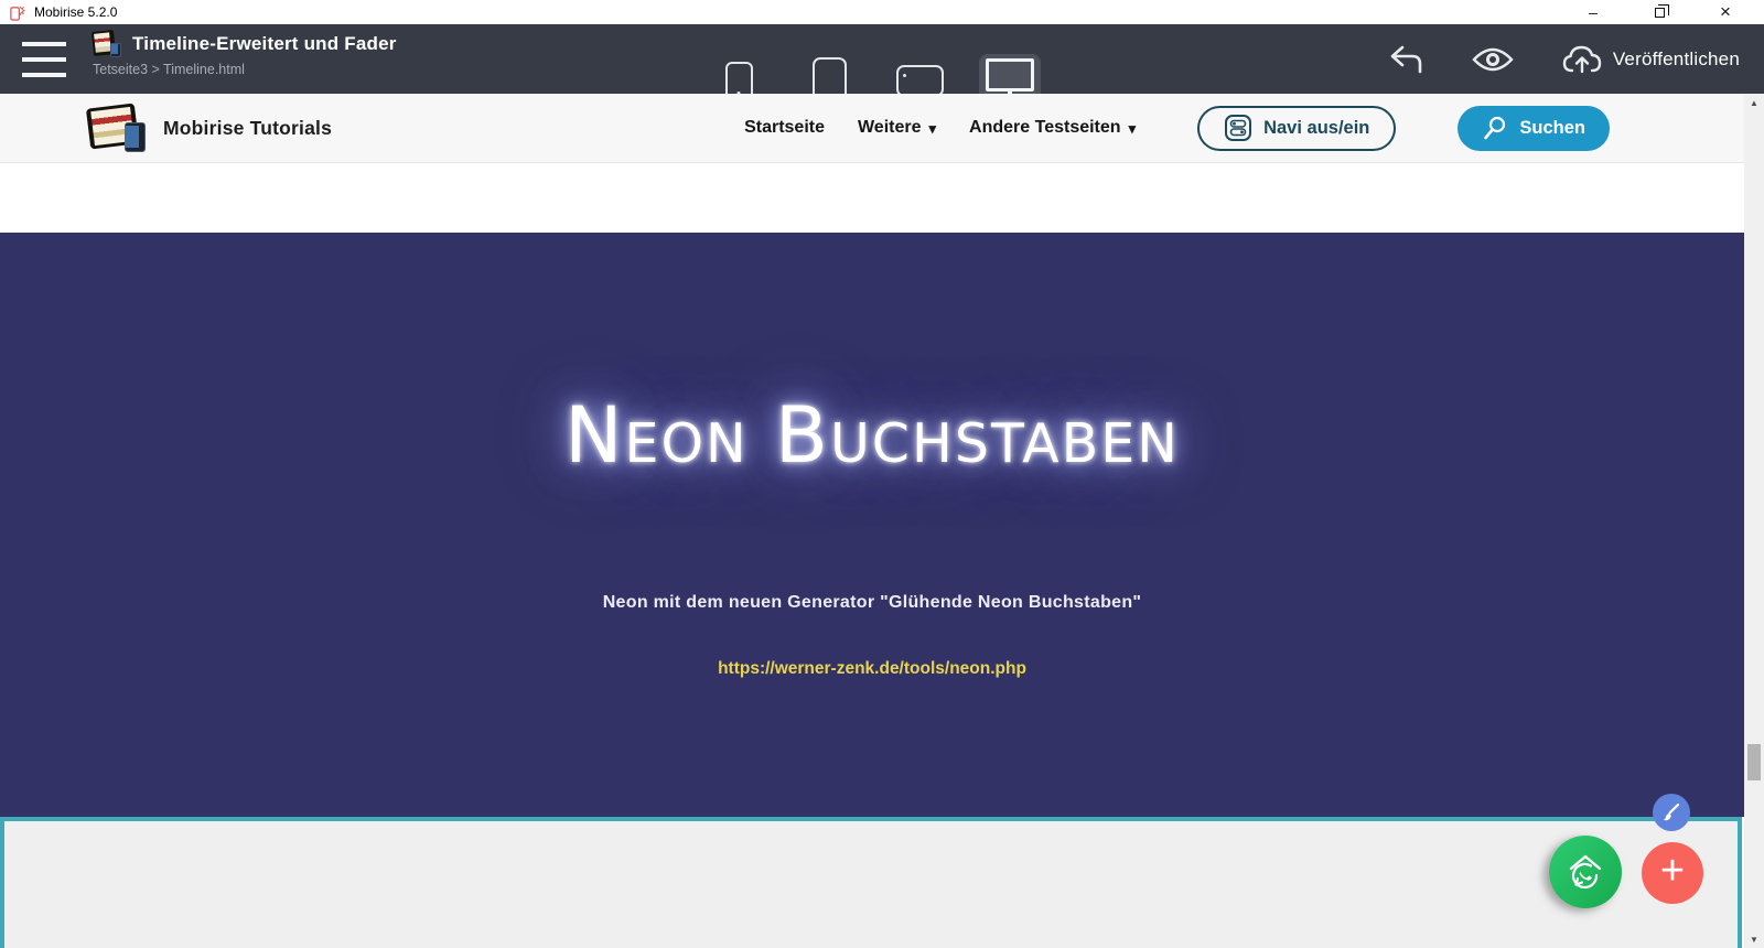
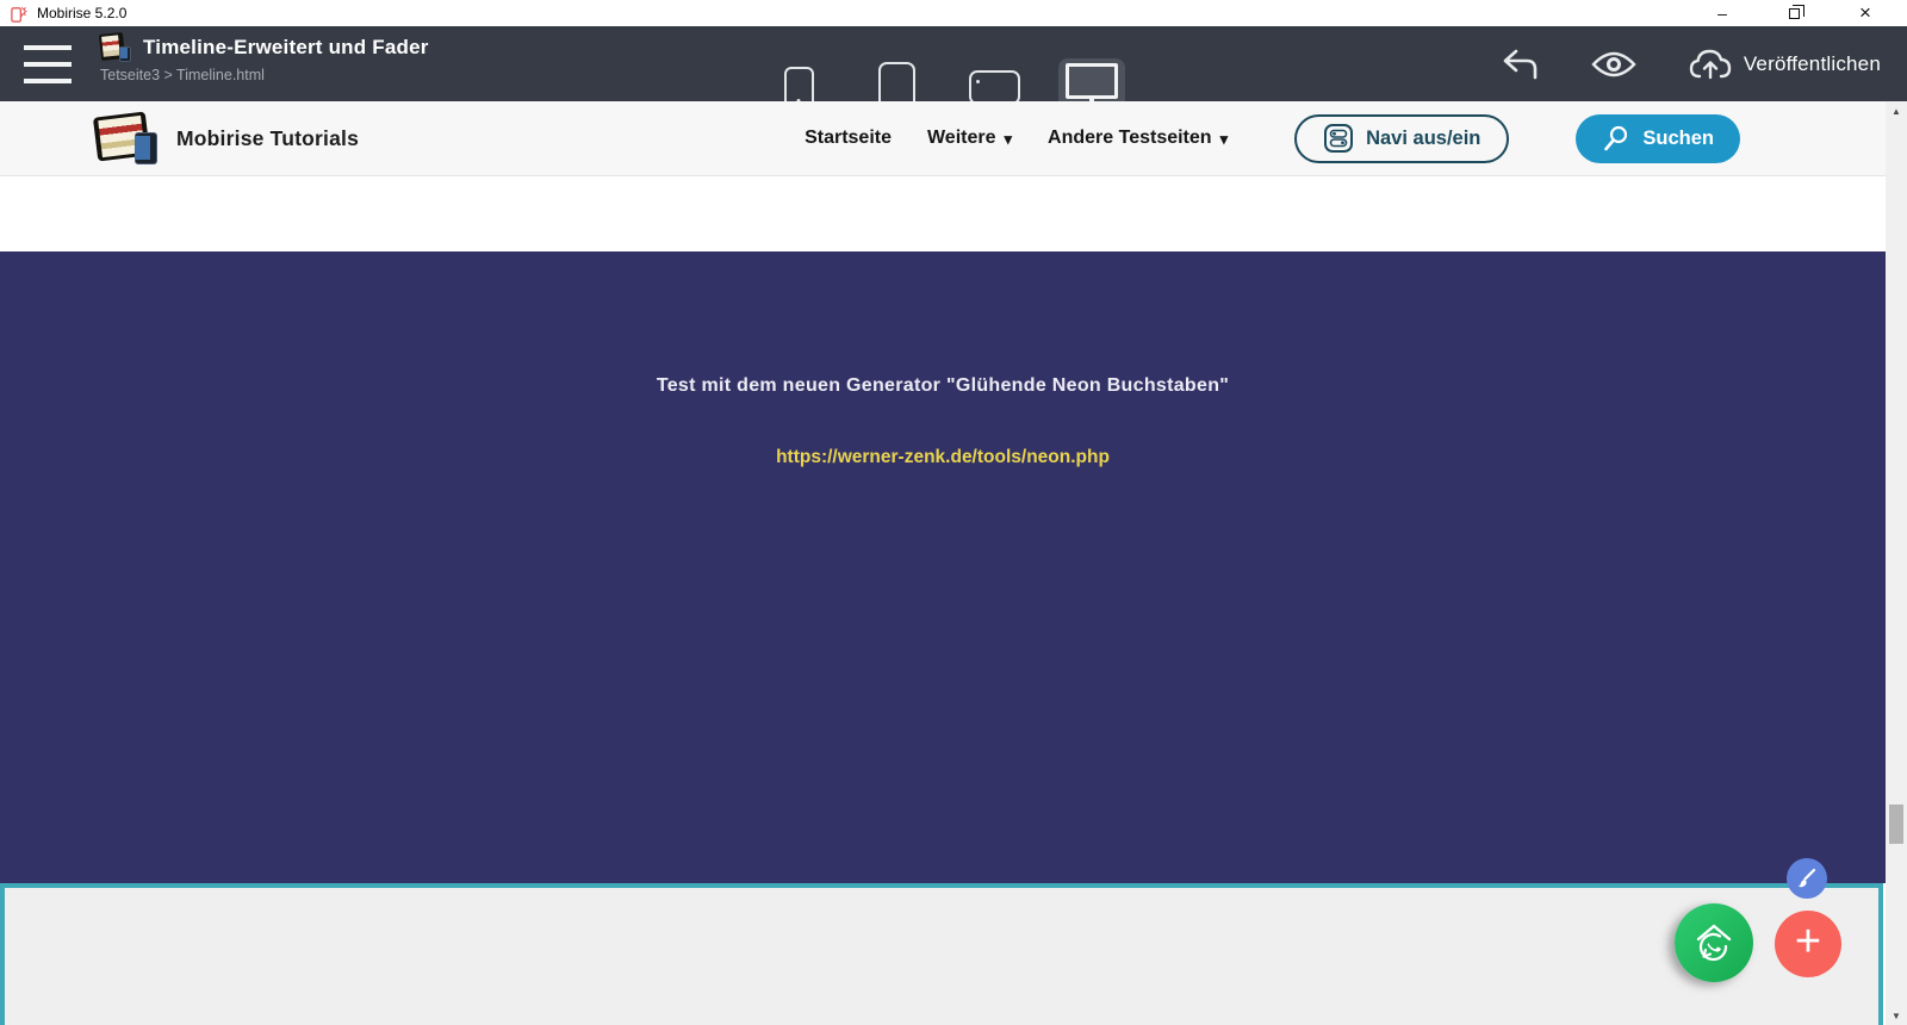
  Mobirise 5.2.0
  –
  ×
  Timeline-Erweitert und Fader
  Tetseite3 > Timeline.html
  Veröffentlichen
  Mobirise Tutorials
  Startseite
  Weitere
  ▾
  Andere Testseiten
  ▾
  Navi aus/ein
  Suchen
- Neon Buchstaben
- Neon mit dem neuen Generator "Glühende Neon Buchstaben"
+ Test mit dem neuen Generator "Glühende Neon Buchstaben"
  https://werner-zenk.de/tools/neon.php
  +
  ▲
  ▼
